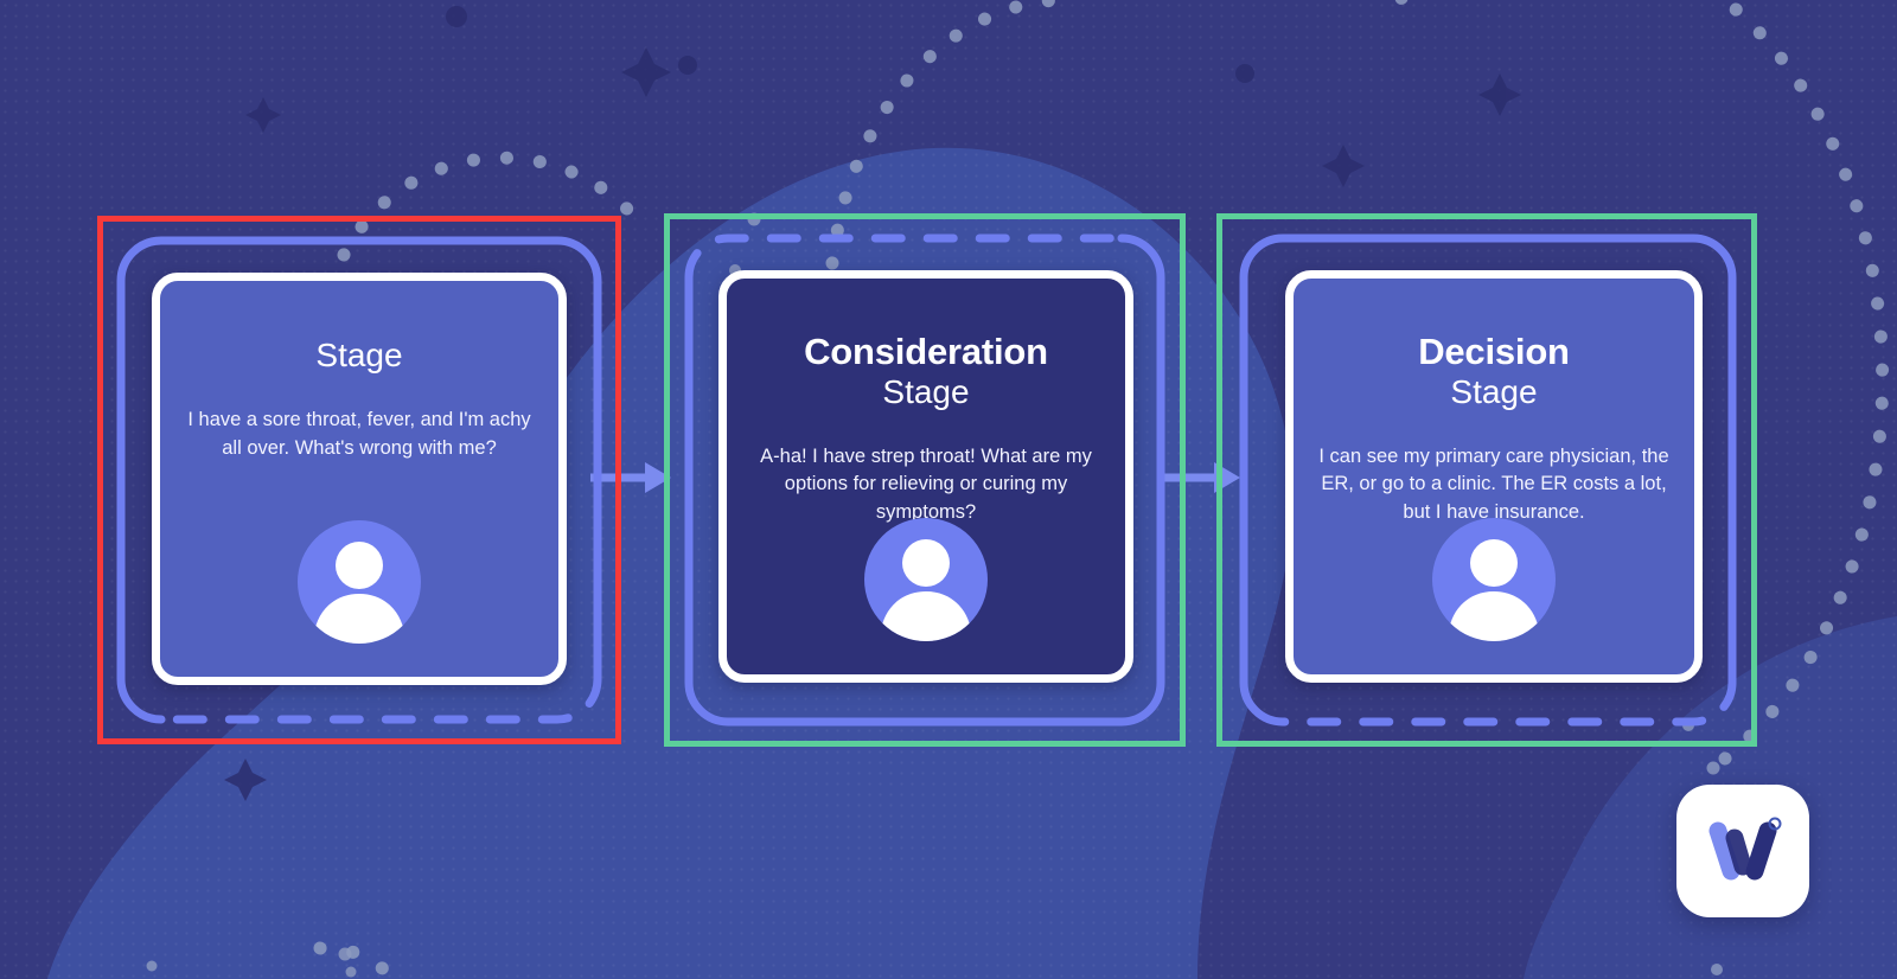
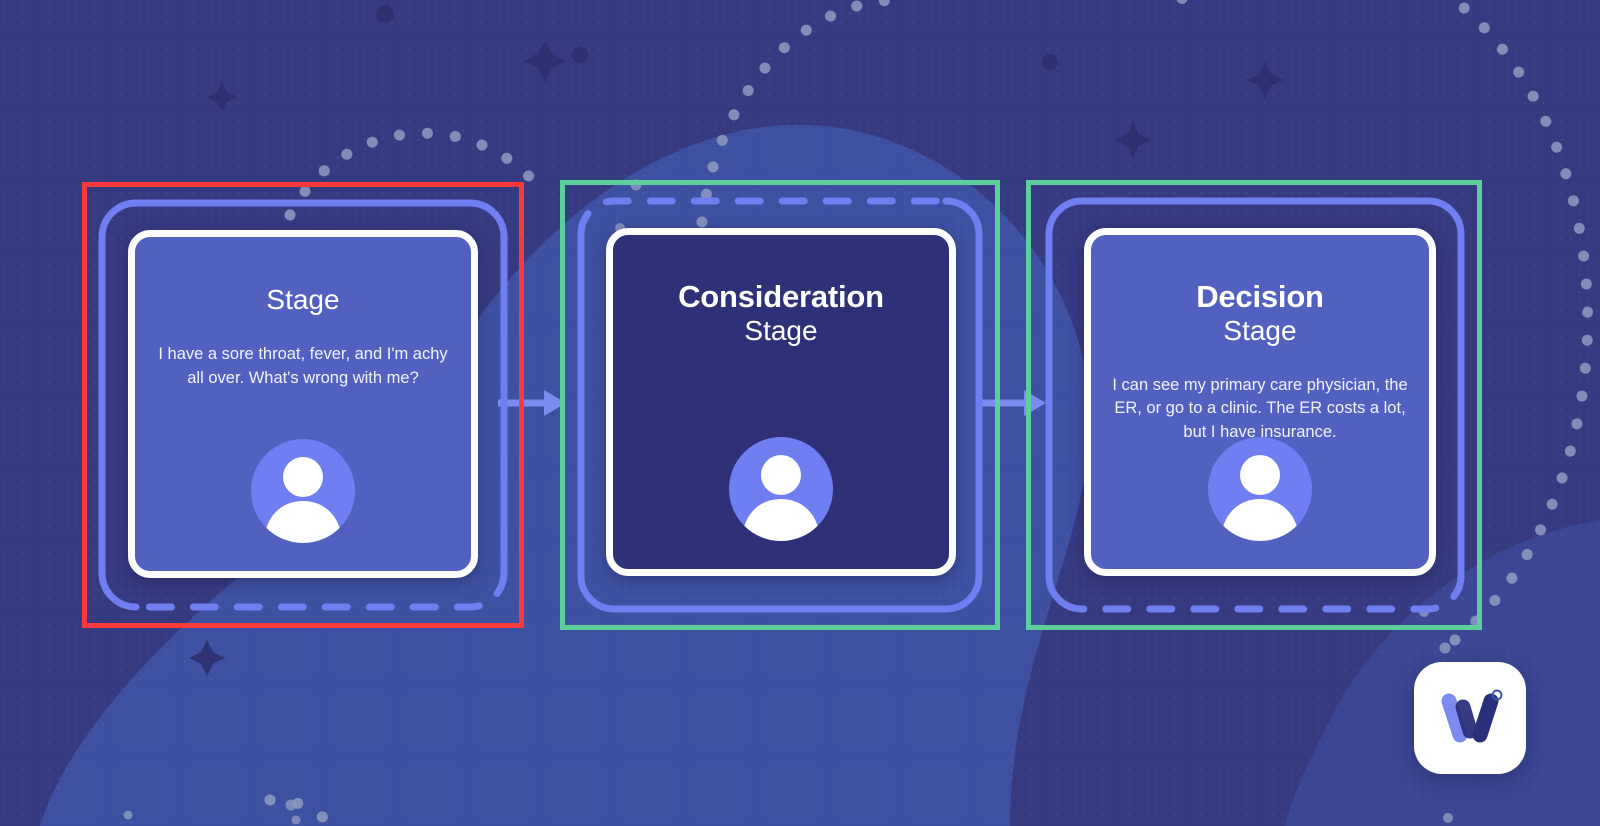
  Stage
  I have a sore throat, fever, and I'm achy all over. What's wrong with me?
  Consideration
  Stage
- A-ha! I have strep throat! What are my options for relieving or curing my symptoms?
  Decision
  Stage
  I can see my primary care physician, the ER, or go to a clinic. The ER costs a lot, but I have insurance.
